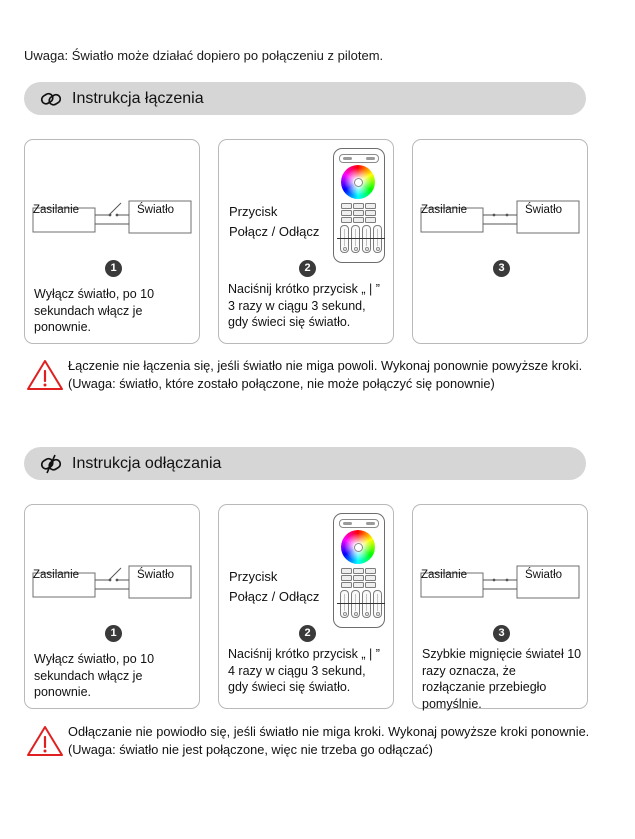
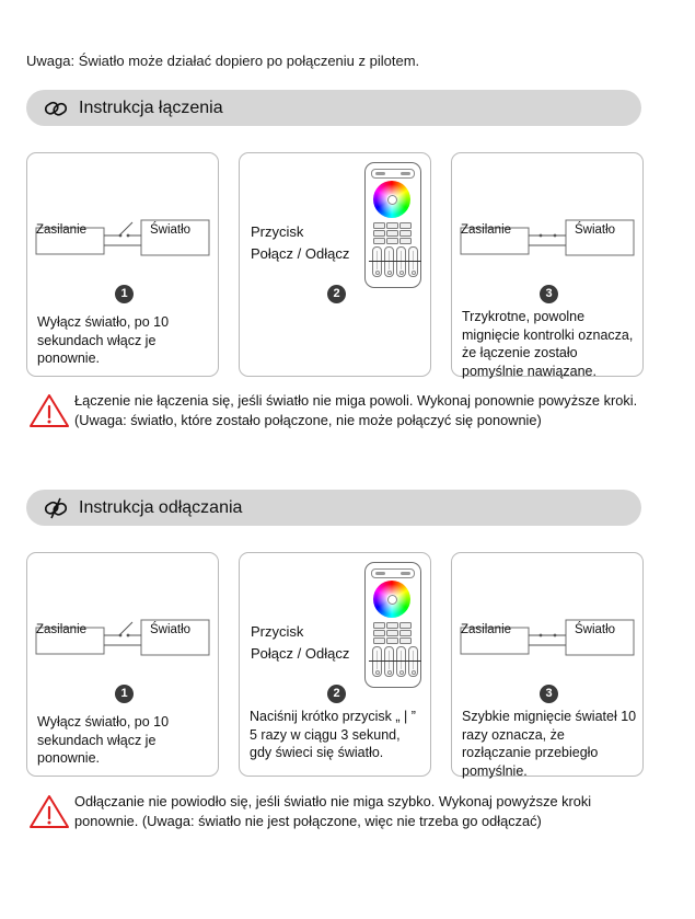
  Uwaga: Światło może działać dopiero po połączeniu z pilotem.
  Instrukcja łączenia
  Zasilanie
  Światło
  1
  Wyłącz światło, po 10 sekundach włącz je ponownie.
  Przycisk
  Połącz / Odłącz
  2
- Naciśnij krótko przycisk „ | ” 3 razy w ciągu 3 sekund, gdy świeci się światło.
  Zasilanie
  Światło
  3
+ Trzykrotne, powolne mignięcie kontrolki oznacza, że łączenie zostało pomyślnie nawiązane.
  Łączenie nie łączenia się, jeśli światło nie miga powoli. Wykonaj ponownie powyższe kroki. (Uwaga: światło, które zostało połączone, nie może połączyć się ponownie)
  Instrukcja odłączania
  Zasilanie
  Światło
  1
  Wyłącz światło, po 10 sekundach włącz je ponownie.
  Przycisk
  Połącz / Odłącz
  2
- Naciśnij krótko przycisk „ | ” 4 razy w ciągu 3 sekund, gdy świeci się światło.
+ Naciśnij krótko przycisk „ | ” 5 razy w ciągu 3 sekund, gdy świeci się światło.
  Zasilanie
  Światło
  3
  Szybkie mignięcie świateł 10 razy oznacza, że rozłączanie przebiegło pomyślnie.
- Odłączanie nie powiodło się, jeśli światło nie miga kroki. Wykonaj powyższe kroki ponownie. (Uwaga: światło nie jest połączone, więc nie trzeba go odłączać)
+ Odłączanie nie powiodło się, jeśli światło nie miga szybko. Wykonaj powyższe kroki ponownie. (Uwaga: światło nie jest połączone, więc nie trzeba go odłączać)
